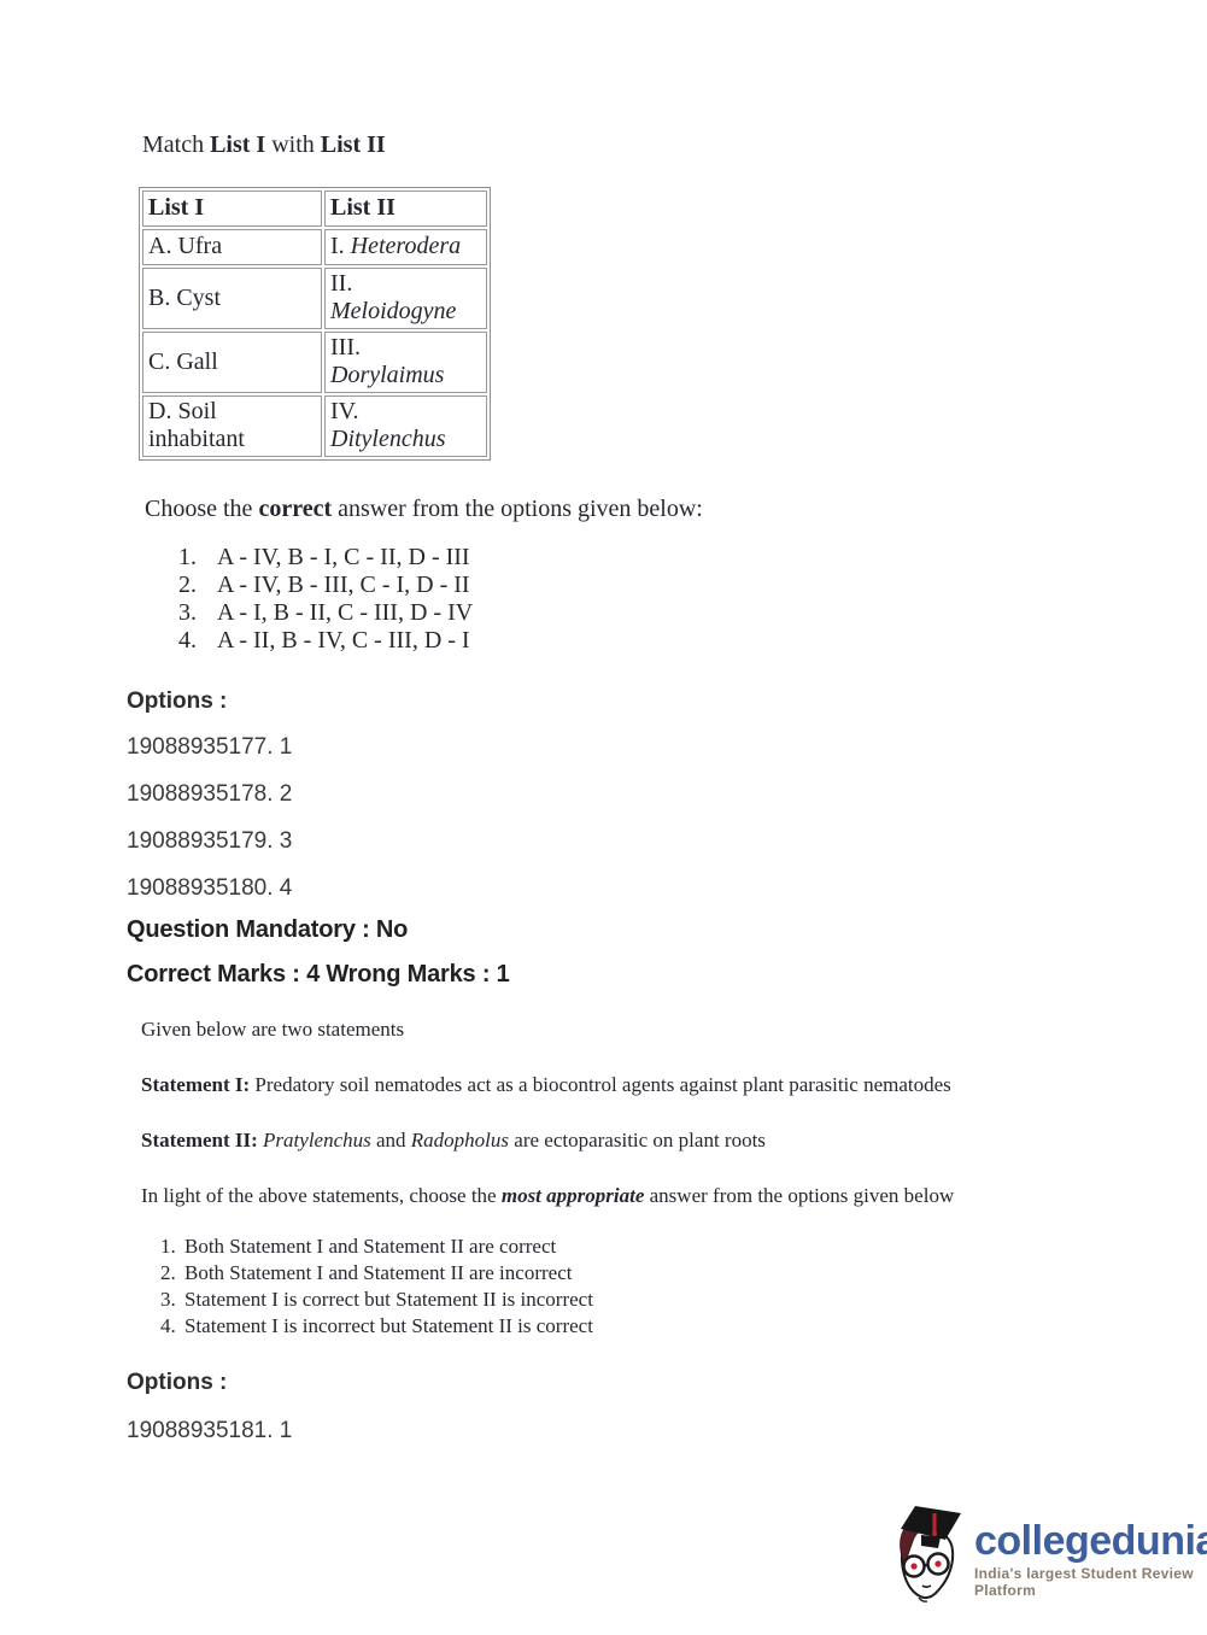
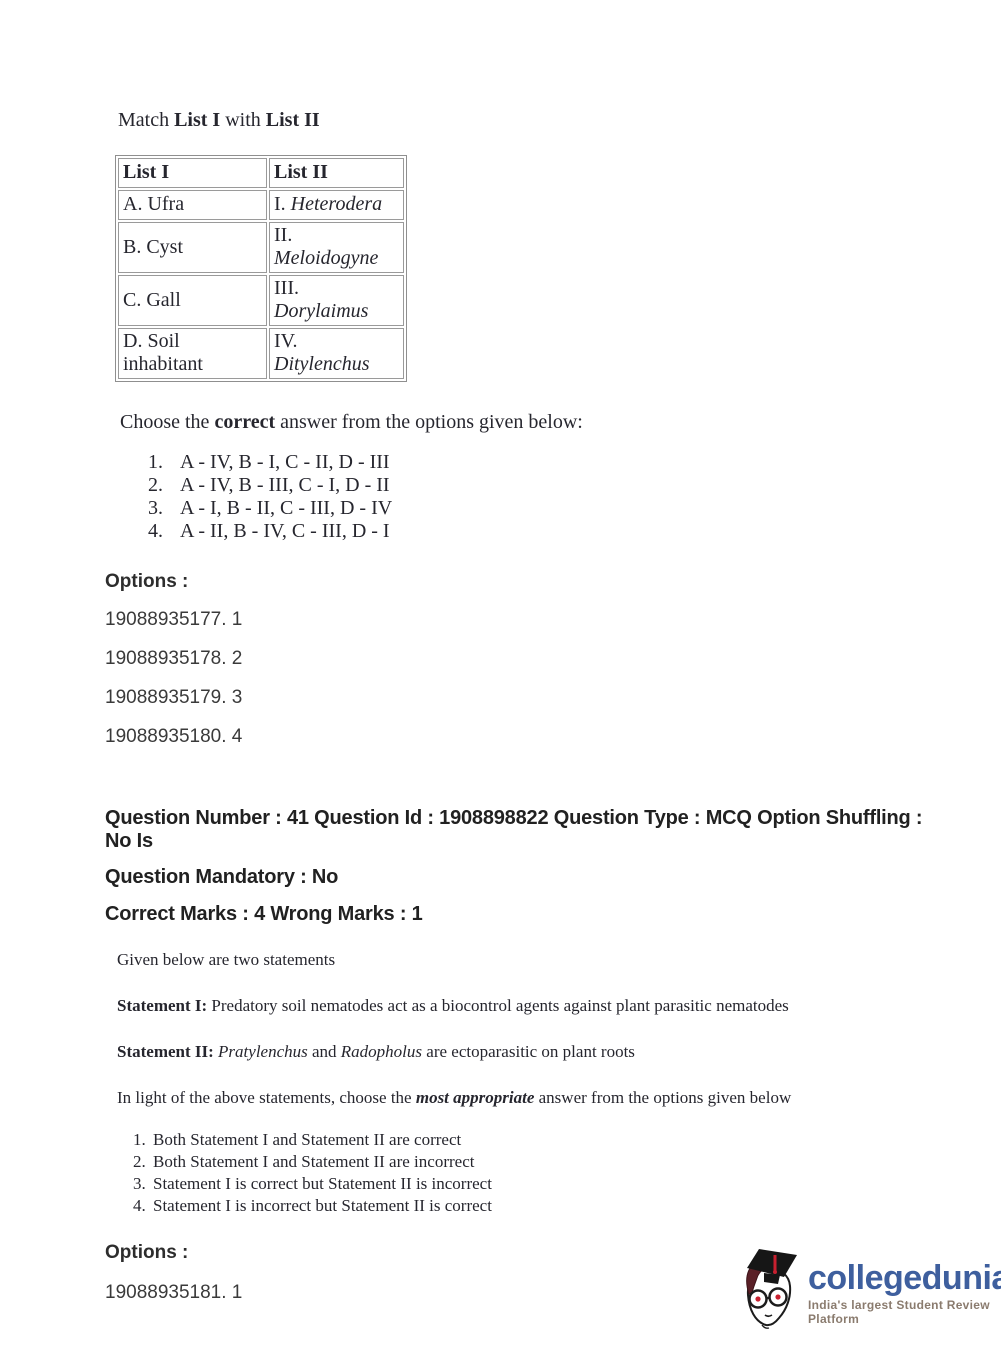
  Match List I with List II
  List I	List II
  A. Ufra	I. Heterodera
  B. Cyst	II. Meloidogyne
  C. Gall	III. Dorylaimus
  D. Soil inhabitant	IV. Ditylenchus
  Choose the correct answer from the options given below:
  1.
  A - IV, B - I, C - II, D - III
  2.
  A - IV, B - III, C - I, D - II
  3.
  A - I, B - II, C - III, D - IV
  4.
  A - II, B - IV, C - III, D - I
  Options :
  19088935177. 1
  19088935178. 2
  19088935179. 3
  19088935180. 4
+ Question Number : 41 Question Id : 1908898822 Question Type : MCQ Option Shuffling : No Is
  Question Mandatory : No
  Correct Marks : 4 Wrong Marks : 1
  Given below are two statements
  Statement I: Predatory soil nematodes act as a biocontrol agents against plant parasitic nematodes
  Statement II: Pratylenchus and Radopholus are ectoparasitic on plant roots
  In light of the above statements, choose the most appropriate answer from the options given below
  1.
  Both Statement I and Statement II are correct
  2.
  Both Statement I and Statement II are incorrect
  3.
  Statement I is correct but Statement II is incorrect
  4.
  Statement I is incorrect but Statement II is correct
  Options :
  19088935181. 1
  collegeduni
  India's largest Student Review Platform
